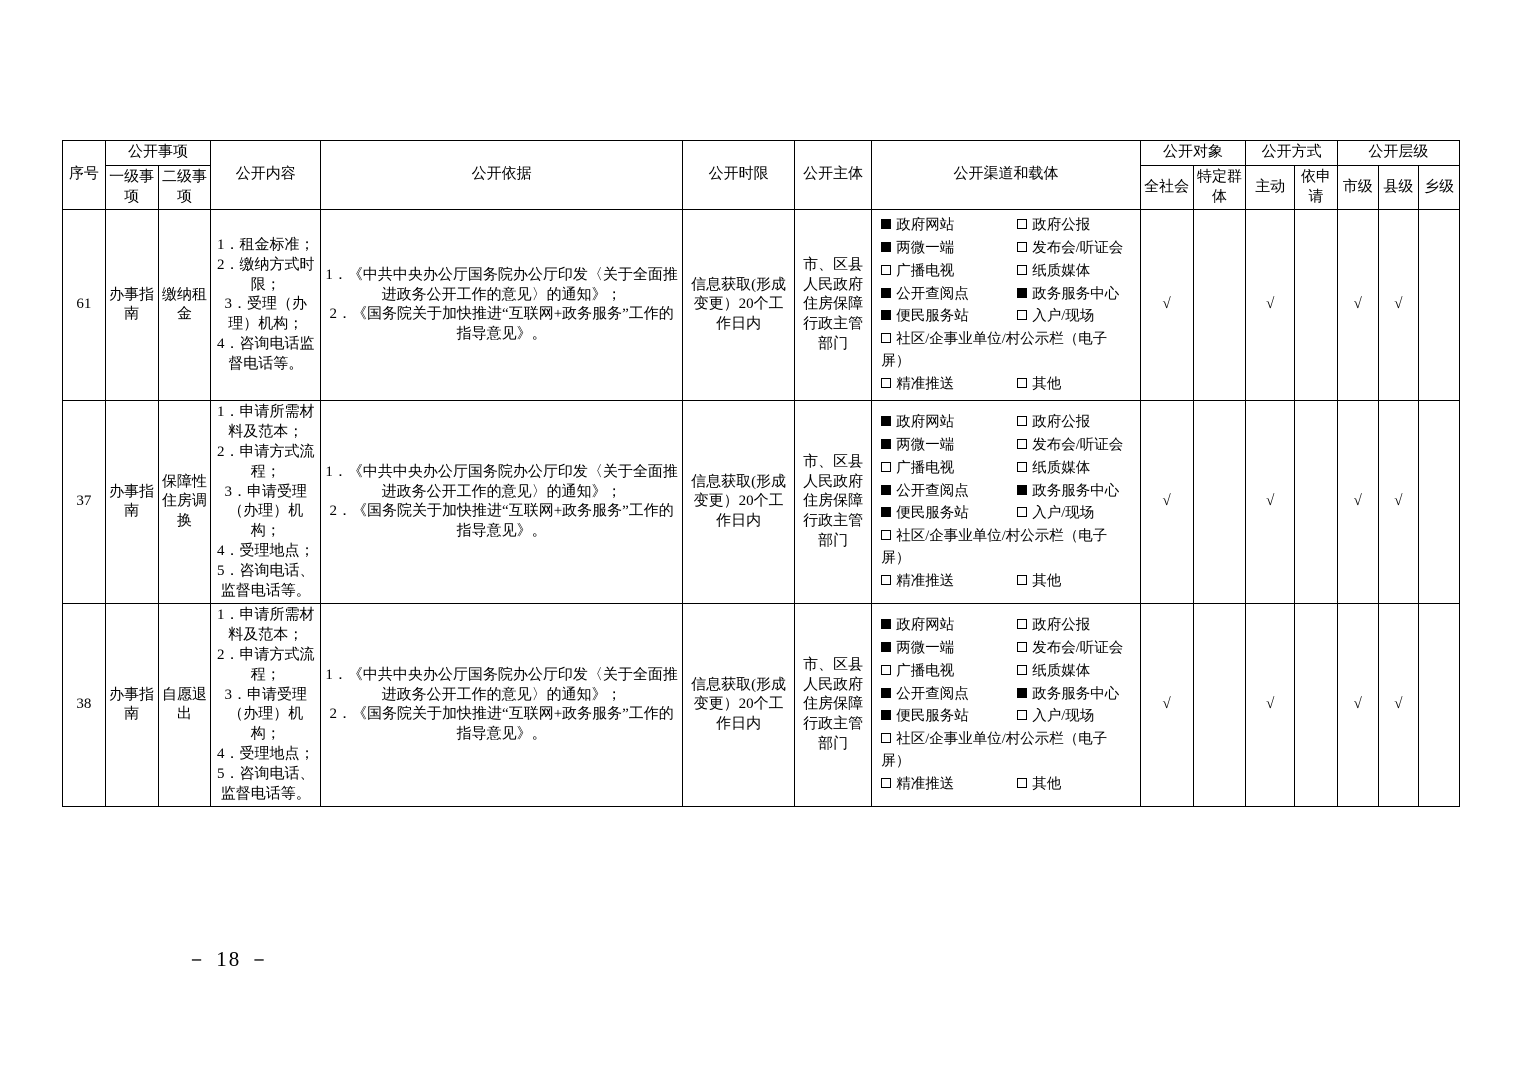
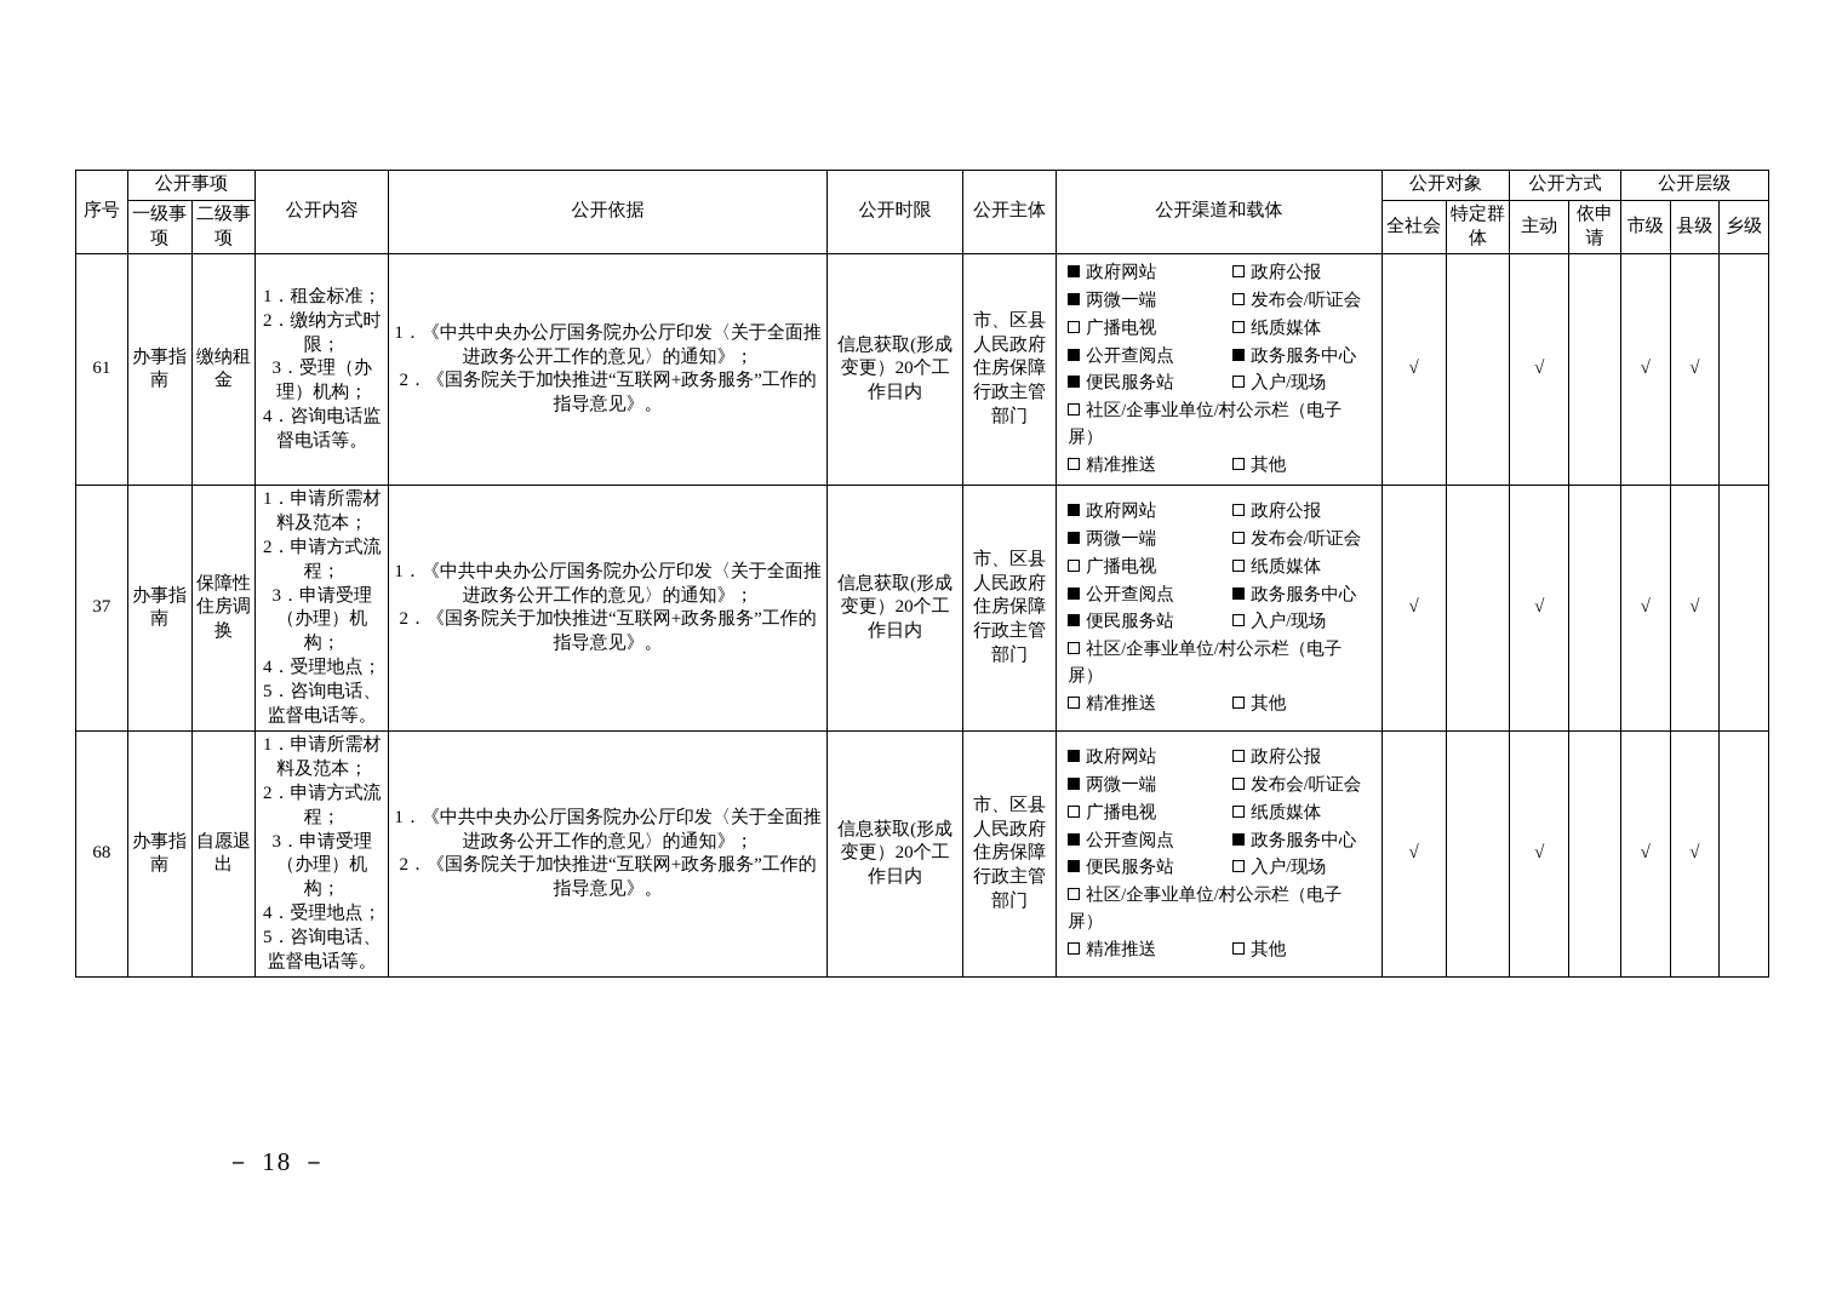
  序号	公开事项	公开内容	公开依据	公开时限	公开主体	公开渠道和载体	公开对象	公开方式	公开层级
  一级事项	二级事项	全社会	特定群体	主动	依申请	市级	县级	乡级
  61	办事指南	缴纳租金	1．租金标准；2．缴纳方式时限；3．受理（办理）机构；4．咨询电话监督电话等。	1．《中共中央办公厅国务院办公厅印发〈关于全面推进政务公开工作的意见〉的通知》；2．《国务院关于加快推进“互联网+政务服务”工作的指导意见》。	信息获取(形成变更）20个工作日内	市、区县人民政府住房保障行政主管部门	政府网站 政府公报两微一端 发布会/听证会广播电视 纸质媒体公开查阅点 政务服务中心便民服务站 入户/现场社区/企事业单位/村公示栏（电子屏）精准推送 其他	√		√		√	√
  37	办事指南	保障性住房调换	1．申请所需材料及范本；2．申请方式流程；3．申请受理（办理）机构；4．受理地点；5．咨询电话、监督电话等。	1．《中共中央办公厅国务院办公厅印发〈关于全面推进政务公开工作的意见〉的通知》；2．《国务院关于加快推进“互联网+政务服务”工作的指导意见》。	信息获取(形成变更）20个工作日内	市、区县人民政府住房保障行政主管部门	政府网站 政府公报两微一端 发布会/听证会广播电视 纸质媒体公开查阅点 政务服务中心便民服务站 入户/现场社区/企事业单位/村公示栏（电子屏）精准推送 其他	√		√		√	√
- 38	办事指南	自愿退出	1．申请所需材料及范本；2．申请方式流程；3．申请受理（办理）机构；4．受理地点；5．咨询电话、监督电话等。	1．《中共中央办公厅国务院办公厅印发〈关于全面推进政务公开工作的意见〉的通知》；2．《国务院关于加快推进“互联网+政务服务”工作的指导意见》。	信息获取(形成变更）20个工作日内	市、区县人民政府住房保障行政主管部门	政府网站 政府公报两微一端 发布会/听证会广播电视 纸质媒体公开查阅点 政务服务中心便民服务站 入户/现场社区/企事业单位/村公示栏（电子屏）精准推送 其他	√		√		√	√
+ 68	办事指南	自愿退出	1．申请所需材料及范本；2．申请方式流程；3．申请受理（办理）机构；4．受理地点；5．咨询电话、监督电话等。	1．《中共中央办公厅国务院办公厅印发〈关于全面推进政务公开工作的意见〉的通知》；2．《国务院关于加快推进“互联网+政务服务”工作的指导意见》。	信息获取(形成变更）20个工作日内	市、区县人民政府住房保障行政主管部门	政府网站 政府公报两微一端 发布会/听证会广播电视 纸质媒体公开查阅点 政务服务中心便民服务站 入户/现场社区/企事业单位/村公示栏（电子屏）精准推送 其他	√		√		√	√
  － 18 －
